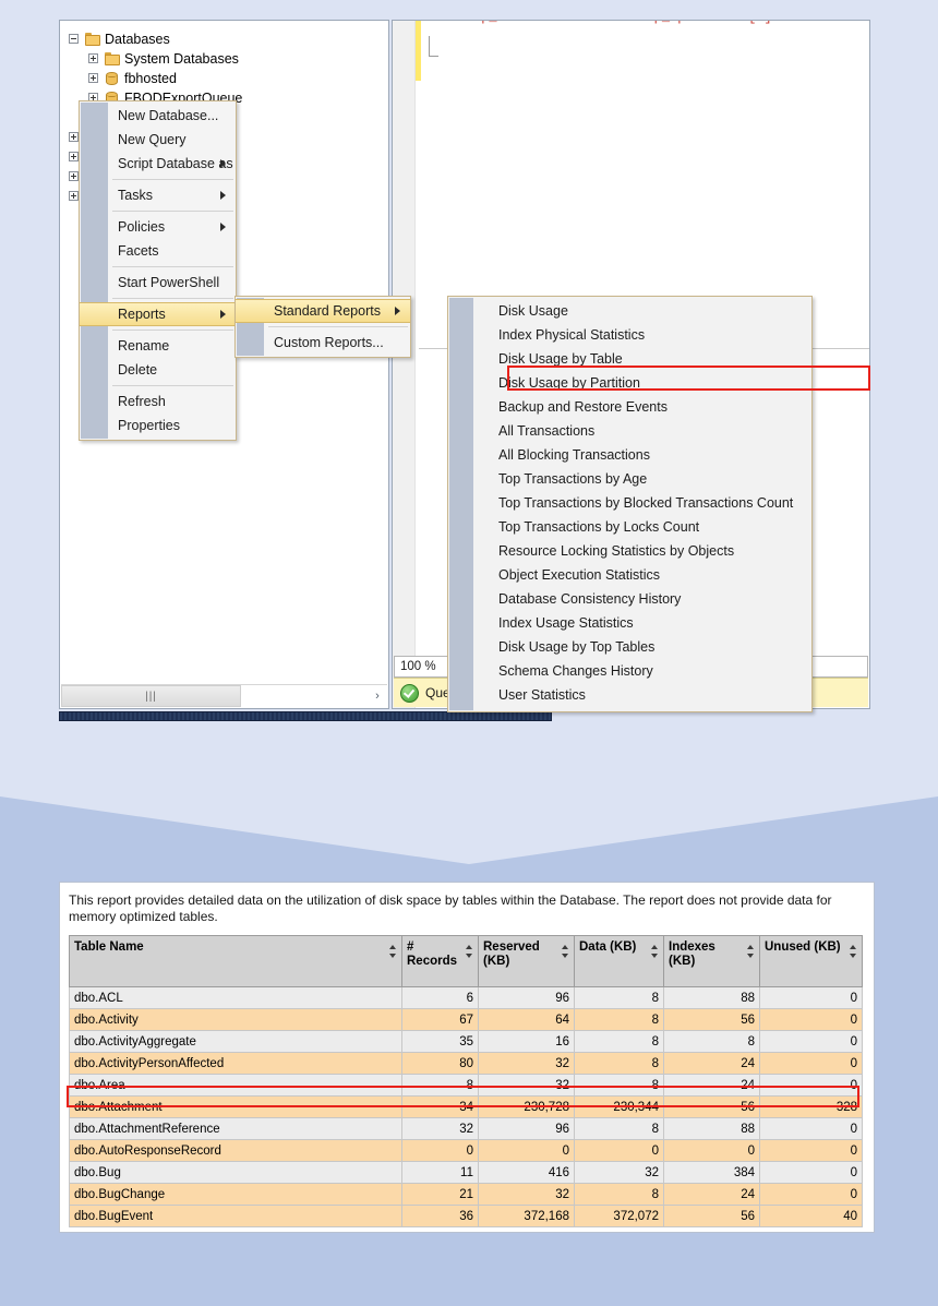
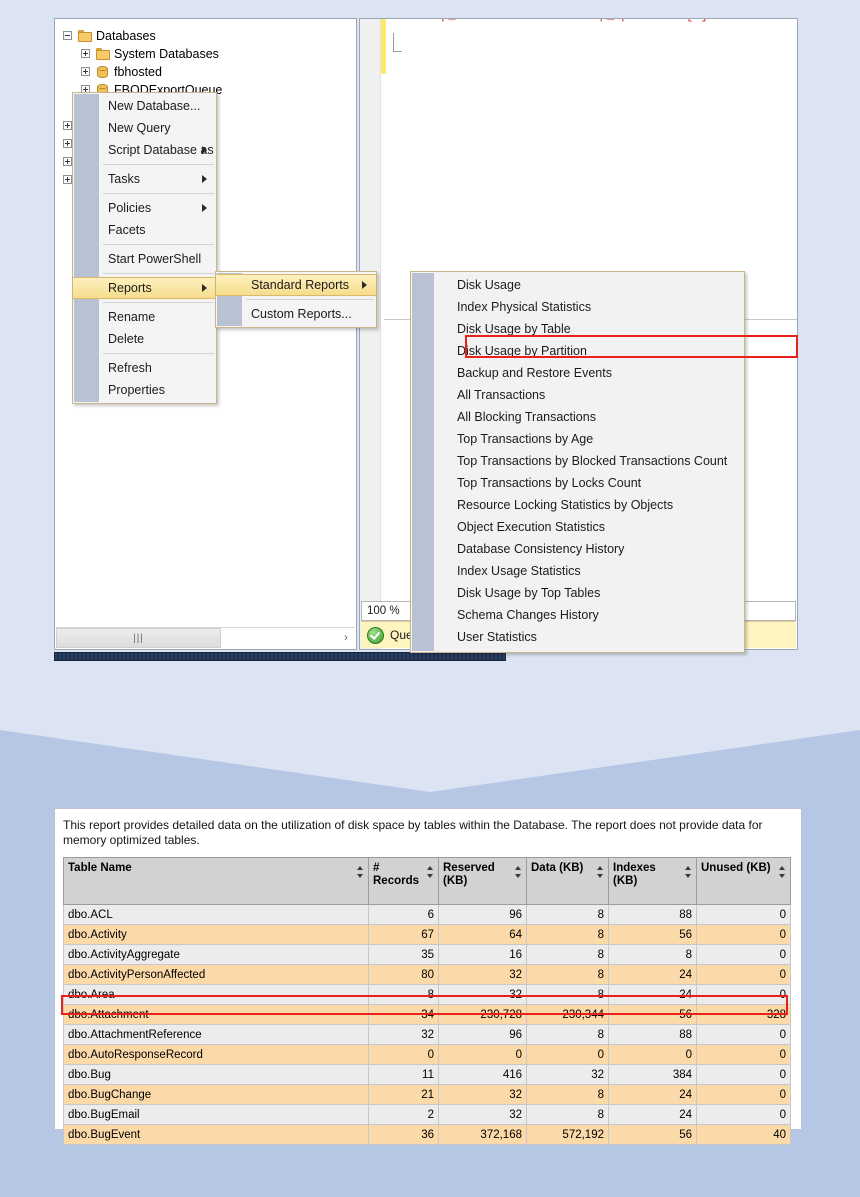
  Databases
  System Databases
  fbhosted
  FBODExportQueue
  |||
  ›
  100 %
  New Database...
  New Query
  Script Database as
  Tasks
  Policies
  Facets
  Start PowerShell
  Reports
  Rename
  Delete
  Refresh
  Properties
  Standard Reports
  Custom Reports...
  Disk Usage
  Index Physical Statistics
  Disk Usage by Table
  Disk Usage by Partition
  Backup and Restore Events
  All Transactions
  All Blocking Transactions
  Top Transactions by Age
  Top Transactions by Blocked Transactions Count
  Top Transactions by Locks Count
  Resource Locking Statistics by Objects
  Object Execution Statistics
  Database Consistency History
  Index Usage Statistics
  Disk Usage by Top Tables
  Schema Changes History
  User Statistics
  This report provides detailed data on the utilization of disk space by tables within the Database. The report does not provide data for memory optimized tables.
  Table Name	# Records	Reserved (KB)	Data (KB)	Indexes (KB)	Unused (KB)
  dbo.ACL	6	96	8	88	0
  dbo.Activity	67	64	8	56	0
  dbo.ActivityAggregate	35	16	8	8	0
  dbo.ActivityPersonAffected	80	32	8	24	0
  dbo.Area	8	32	8	24	0
  dbo.Attachment	34	230,728	230,344	56	328
  dbo.AttachmentReference	32	96	8	88	0
  dbo.AutoResponseRecord	0	0	0	0	0
  dbo.Bug	11	416	32	384	0
  dbo.BugChange	21	32	8	24	0
+ dbo.BugEmail	2	32	8	24	0
- dbo.BugEvent	36	372,168	372,072	56	40
+ dbo.BugEvent	36	372,168	572,192	56	40
